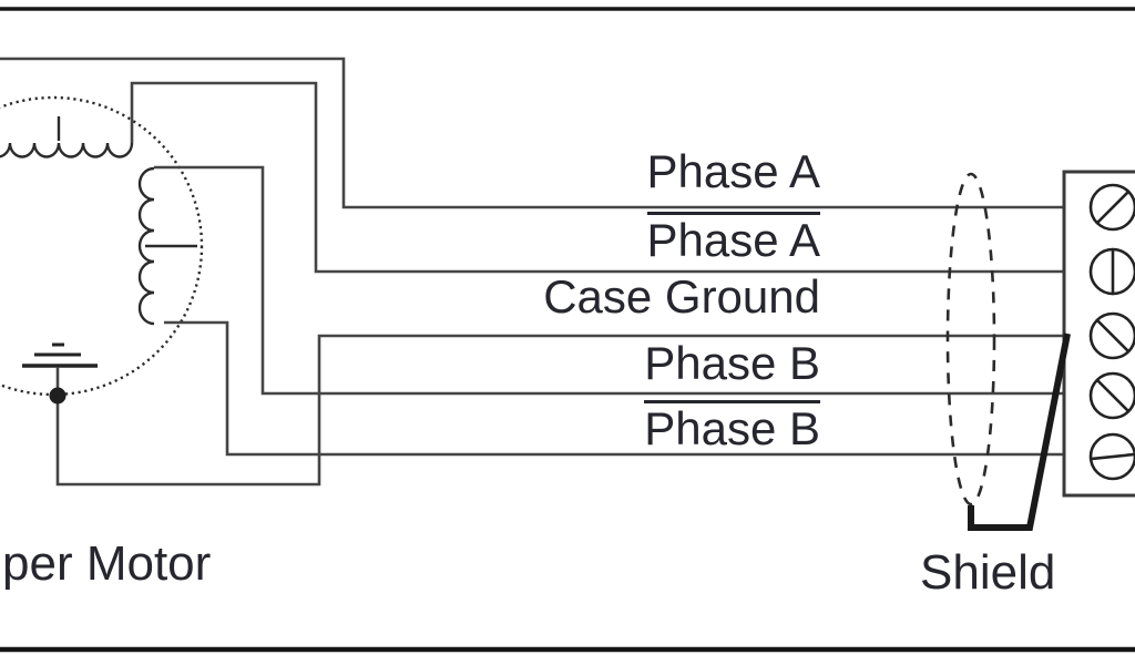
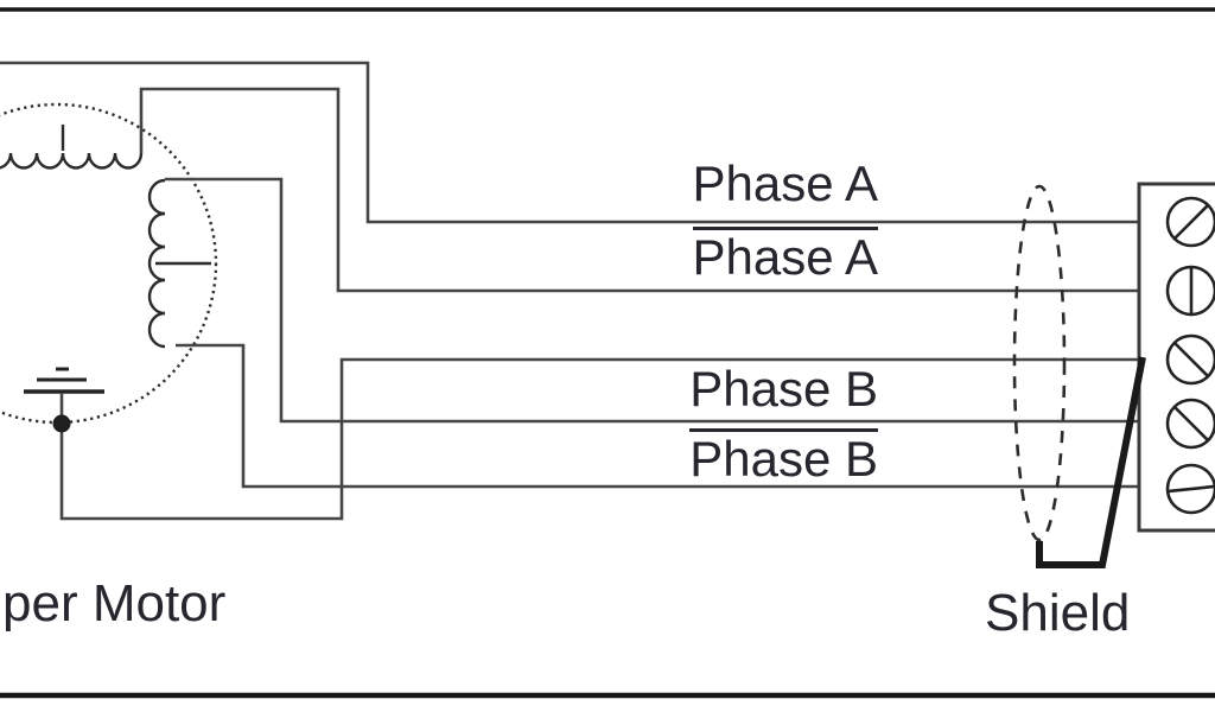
  Phase A
  Phase A
- Case Ground
  Phase B
  Phase B
  per Motor
  Shield
